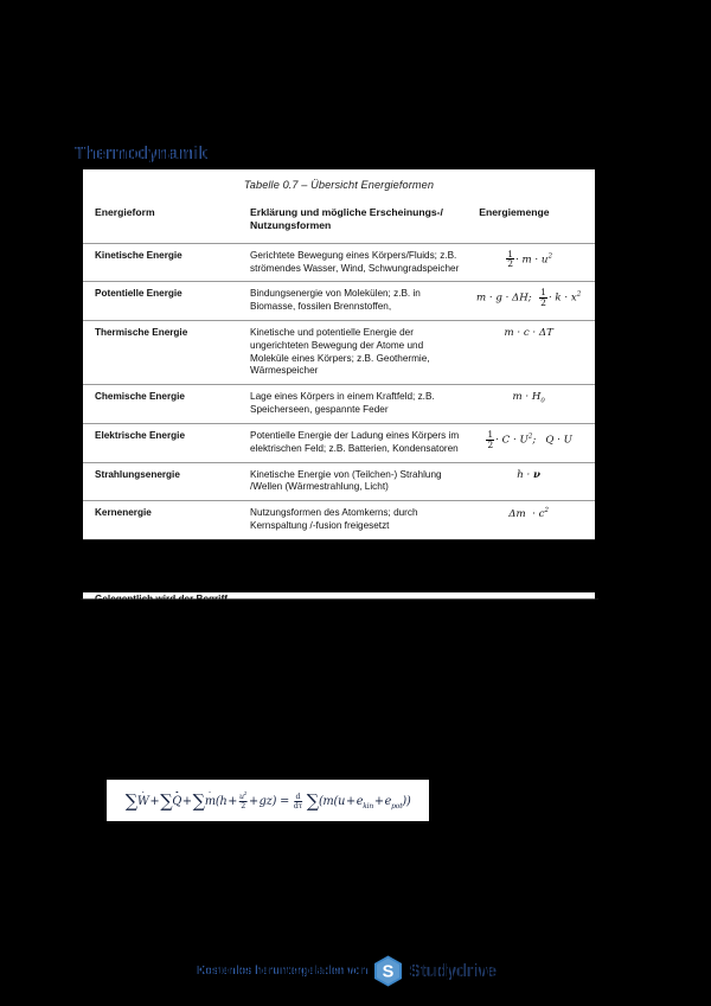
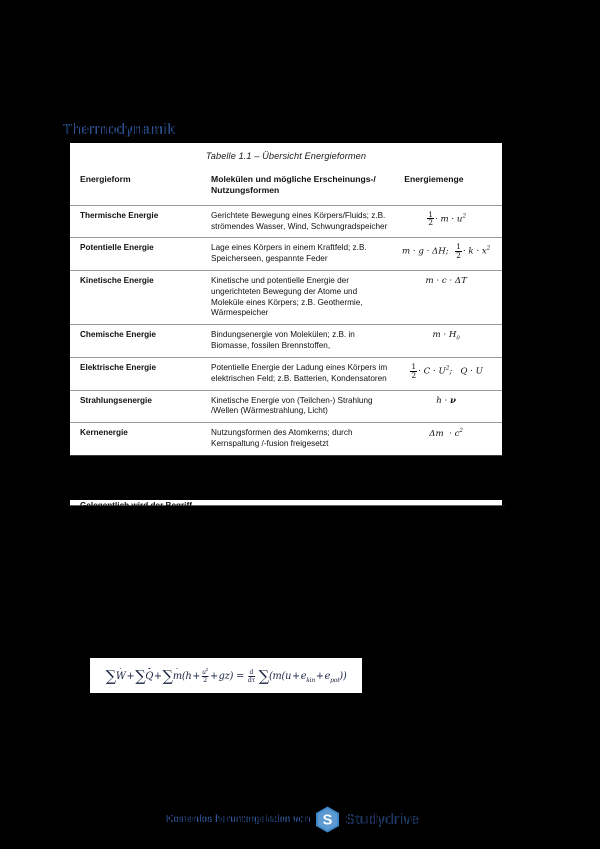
  Thermodynamik
- Tabelle 0.7 – Übersicht Energieformen
+ Tabelle 1.1 – Übersicht Energieformen
- Energieform	Erklärung und mögliche Erscheinungs-/ Nutzungsformen	Energiemenge
+ Energieform	Molekülen und mögliche Erscheinungs-/ Nutzungsformen	Energiemenge
- Kinetische Energie	Gerichtete Bewegung eines Körpers/Fluids; z.B. strömendes Wasser, Wind, Schwungradspeicher	12 · m · u
+ Thermische Energie	Gerichtete Bewegung eines Körpers/Fluids; z.B. strömendes Wasser, Wind, Schwungradspeicher	12 · m · u
- Potentielle Energie	Bindungsenergie von Molekülen; z.B. in Biomasse, fossilen Brennstoffen,	m · g · ΔH; 12 · k · x
+ Potentielle Energie	Lage eines Körpers in einem Kraftfeld; z.B. Speicherseen, gespannte Feder	m · g · ΔH; 12 · k · x
- Thermische Energie	Kinetische und potentielle Energie der ungerichteten Bewegung der Atome und Moleküle eines Körpers; z.B. Geothermie, Wärmespeicher	m · c · ΔT
+ Kinetische Energie	Kinetische und potentielle Energie der ungerichteten Bewegung der Atome und Moleküle eines Körpers; z.B. Geothermie, Wärmespeicher	m · c · ΔT
- Chemische Energie	Lage eines Körpers in einem Kraftfeld; z.B. Speicherseen, gespannte Feder	m · H
+ Chemische Energie	Bindungsenergie von Molekülen; z.B. in Biomasse, fossilen Brennstoffen,	m · H
  Elektrische Energie	Potentielle Energie der Ladung eines Körpers im elektrischen Feld; z.B. Batterien, Kondensatoren	12 · C · U ; Q · U
  Strahlungsenergie	Kinetische Energie von (Teilchen-) Strahlung /Wellen (Wärmestrahlung, Licht)	h · ν
  Kernenergie	Nutzungsformen des Atomkerns; durch Kernspaltung /-fusion freigesetzt	Δm · c
  ∑W + ∑Q + ∑m(h +
  2
  + gz) =
  d
  dτ
  Kostenlos heruntergeladen von
  S
  Studydrive
